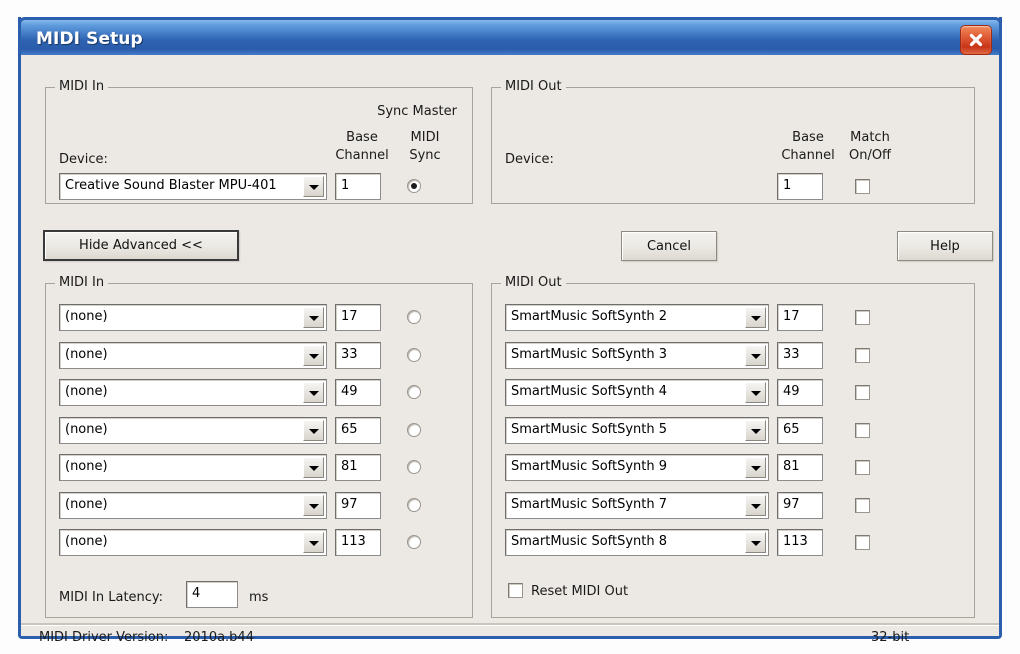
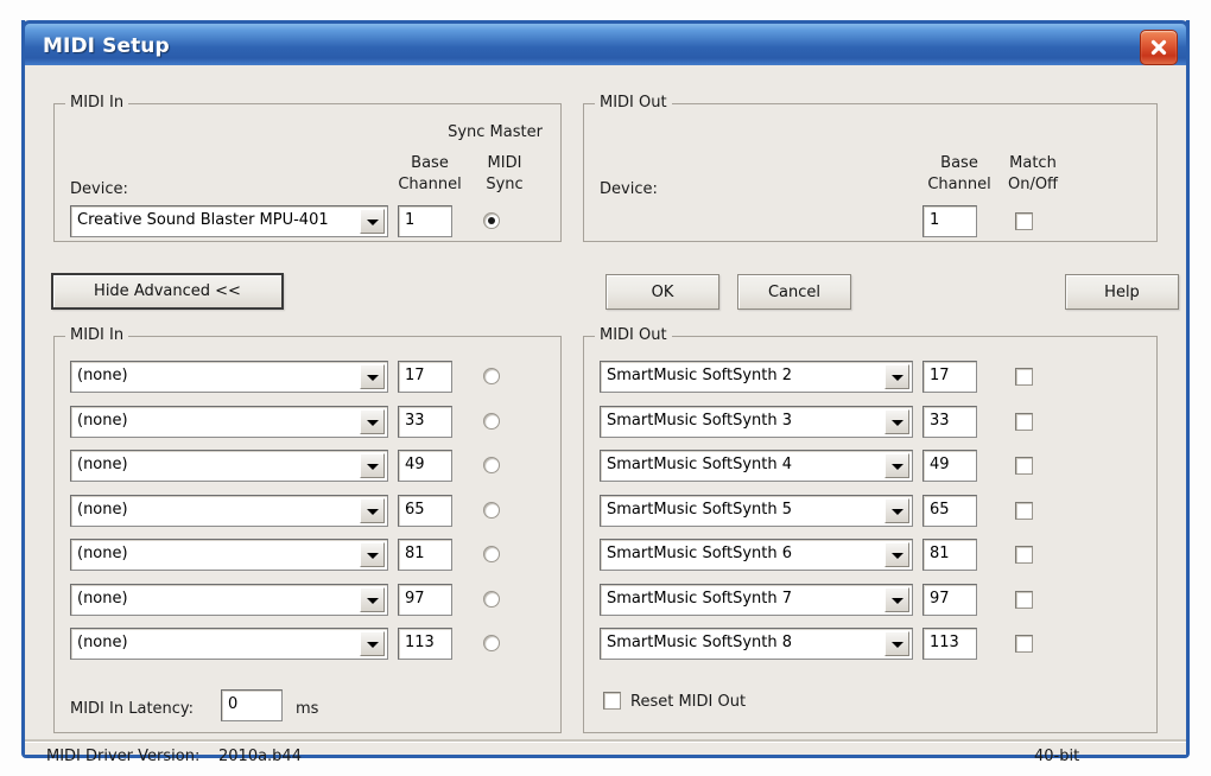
  MIDI Setup
  MIDI In
  Sync Master
  Base
  Channel
  MIDI
  Sync
  Device:
  Creative Sound Blaster MPU-401
  1
  MIDI Out
  Base
  Channel
  Match
  On/Off
  Device:
  1
  Hide Advanced <<
+ OK
  Cancel
  Help
  MIDI In
  (none)
  17
  (none)
  33
  (none)
  49
  (none)
  65
  (none)
  81
  (none)
  97
  (none)
  113
  MIDI In Latency:
- 4
+ 0
  ms
  MIDI Out
  SmartMusic SoftSynth 2
  17
  SmartMusic SoftSynth 3
  33
  SmartMusic SoftSynth 4
  49
  SmartMusic SoftSynth 5
  65
- SmartMusic SoftSynth 9
+ SmartMusic SoftSynth 6
  81
  SmartMusic SoftSynth 7
  97
  SmartMusic SoftSynth 8
  113
  Reset MIDI Out
  MIDI Driver Version:
  2010a.b44
- 32-bit
+ 40-bit
